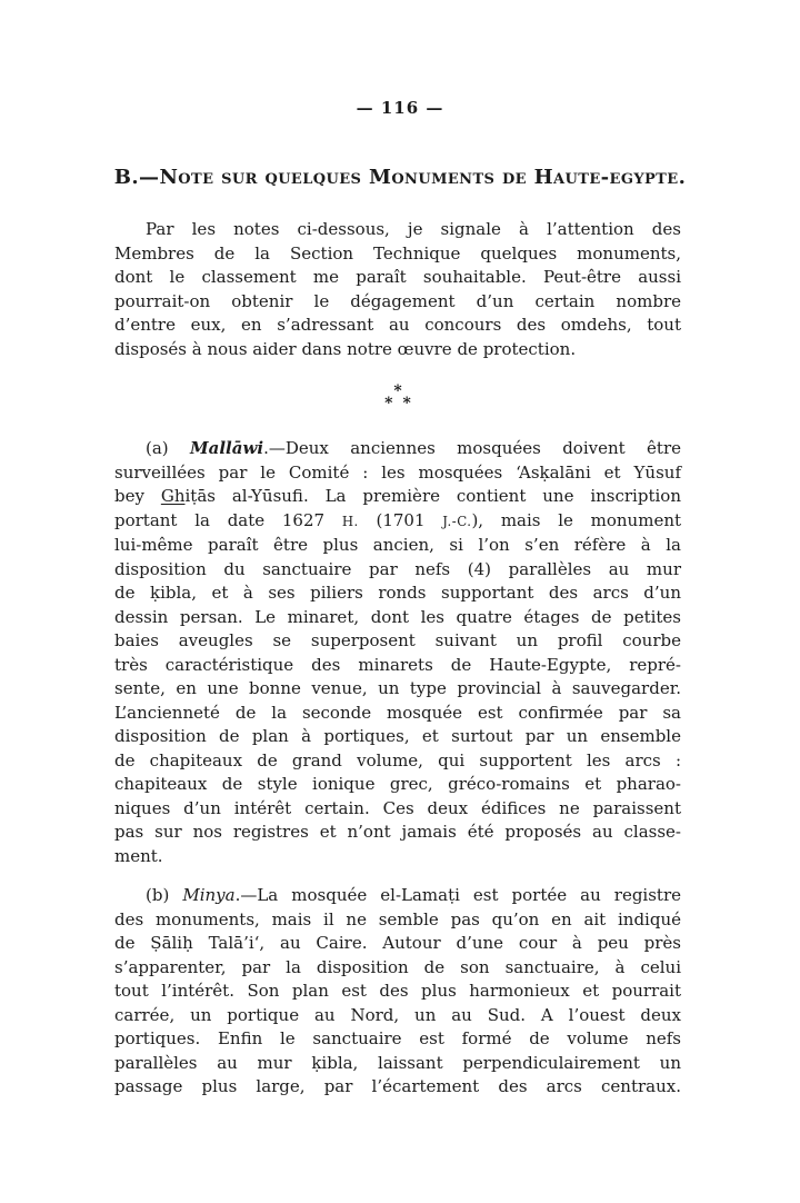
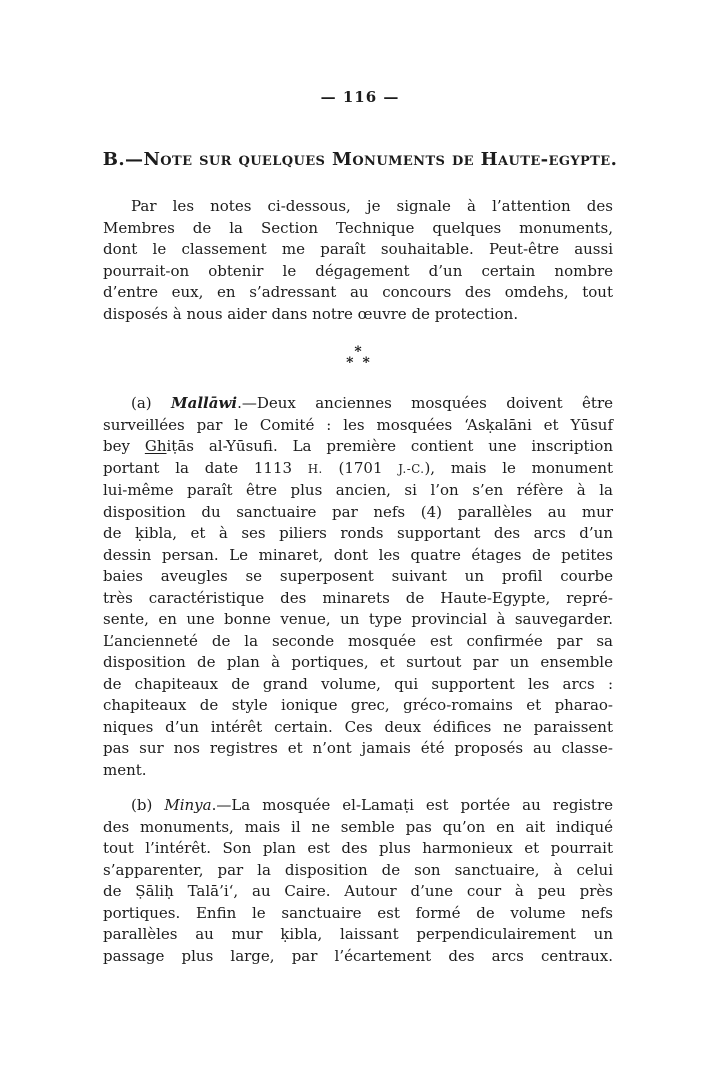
  — 116 —
  B.—Note sur quelques Monuments de Haute-egypte.
  Par les notes ci-dessous, je signale à l’attention des
  Membres de la Section Technique quelques monuments,
  dont le classement me paraît souhaitable. Peut-être aussi
  pourrait-on obtenir le dégagement d’un certain nombre
  d’entre eux, en s’adressant au concours des omdehs, tout
  disposés à nous aider dans notre œuvre de protection.
  *
  * *
  (a) Mallāwi.—Deux anciennes mosquées doivent être
  surveillées par le Comité : les mosquées ‘Asḳalāni et Yūsuf
  bey Ghiṭās al-Yūsufi. La première contient une inscription
- portant la date 1627 H. (1701 J.-C.), mais le monument
+ portant la date 1113 H. (1701 J.-C.), mais le monument
  lui-même paraît être plus ancien, si l’on s’en réfère à la
  disposition du sanctuaire par nefs (4) parallèles au mur
  de ḳibla, et à ses piliers ronds supportant des arcs d’un
  dessin persan. Le minaret, dont les quatre étages de petites
  baies aveugles se superposent suivant un profil courbe
  très caractéristique des minarets de Haute-Egypte, repré-
  sente, en une bonne venue, un type provincial à sauvegarder.
  L’ancienneté de la seconde mosquée est confirmée par sa
  disposition de plan à portiques, et surtout par un ensemble
  de chapiteaux de grand volume, qui supportent les arcs :
  chapiteaux de style ionique grec, gréco-romains et pharao-
  niques d’un intérêt certain. Ces deux édifices ne paraissent
  pas sur nos registres et n’ont jamais été proposés au classe-
  ment.
  (b) Minya.—La mosquée el-Lamaṭi est portée au registre
  des monuments, mais il ne semble pas qu’on en ait indiqué
- de Ṣāliḥ Talā’i‘, au Caire. Autour d’une cour à peu près
+ tout l’intérêt. Son plan est des plus harmonieux et pourrait
  s’apparenter, par la disposition de son sanctuaire, à celui
- tout l’intérêt. Son plan est des plus harmonieux et pourrait
+ de Ṣāliḥ Talā’i‘, au Caire. Autour d’une cour à peu près
- carrée, un portique au Nord, un au Sud. A l’ouest deux
  portiques. Enfin le sanctuaire est formé de volume nefs
  parallèles au mur ḳibla, laissant perpendiculairement un
  passage plus large, par l’écartement des arcs centraux.
